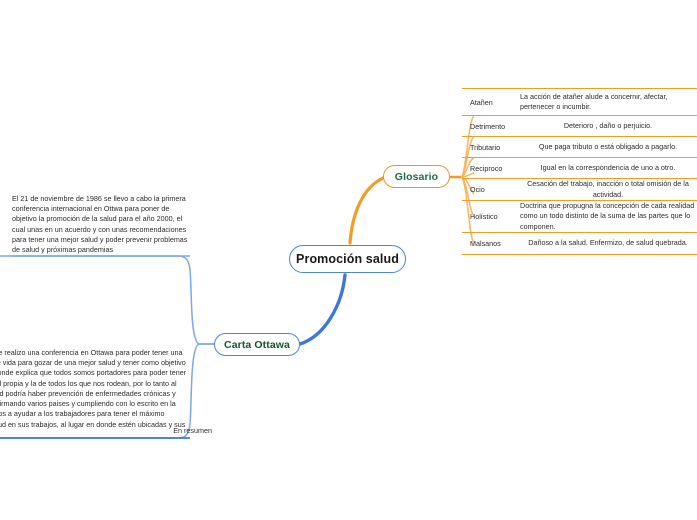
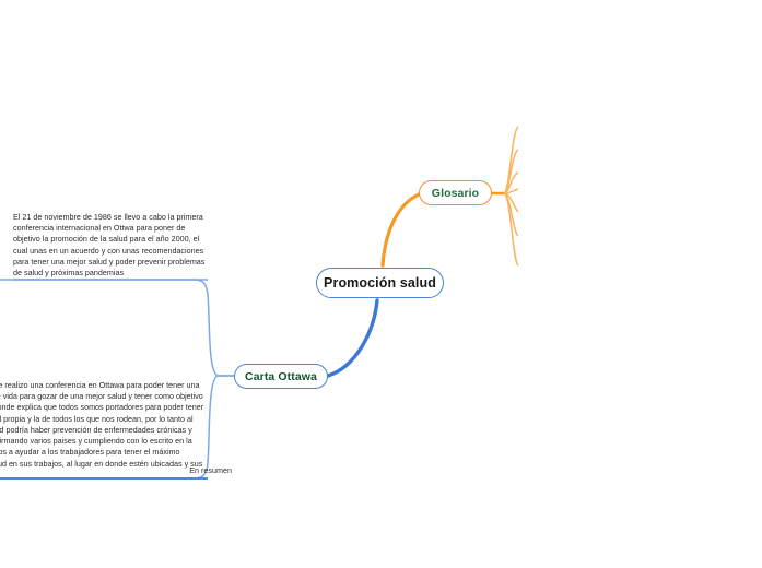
  Promoción salud
  Glosario
  Carta Ottawa
  El 21 de noviembre de 1986 se llevo a cabo la primera conferencia internacional en Ottwa para poner de objetivo la promoción de la salud para el año 2000, el cual unas en un acuerdo y con unas recomendaciones para tener una mejor salud y poder prevenir problemas de salud y próximas pandemias
  e realizo una conferencia en Ottawa para poder tener una vida para gozar de una mejor salud y tener como objetivo nde explica que todos somos portadores para poder tener propia y la de todos los que nos rodean, por lo tanto al d podría haber prevención de enfermedades crónicas y irmando varios paises y cumpliendo con lo escrito en la os a ayudar a los trabajadores para tener el máximo d en sus trabajos, al lugar en donde estén ubicadas y sus
  En resumen
- Atañen
- La acción de atañer alude a concernir, afectar, pertenecer o incumbir.
- Detrimento
- Deterioro , daño o perjuicio.
- Tributario
- Que paga tributo o está obligado a pagarlo.
- Reciproco
- Igual en la correspondencia de uno a otro.
- Ocio
- Cesación del trabajo, inacción o total omisión de la actividad.
- Holístico
- Doctrina que propugna la concepción de cada realidad como un todo distinto de la suma de las partes que lo componen.
- Malsanos
- Dañoso a la salud. Enfermizo, de salud quebrada.
